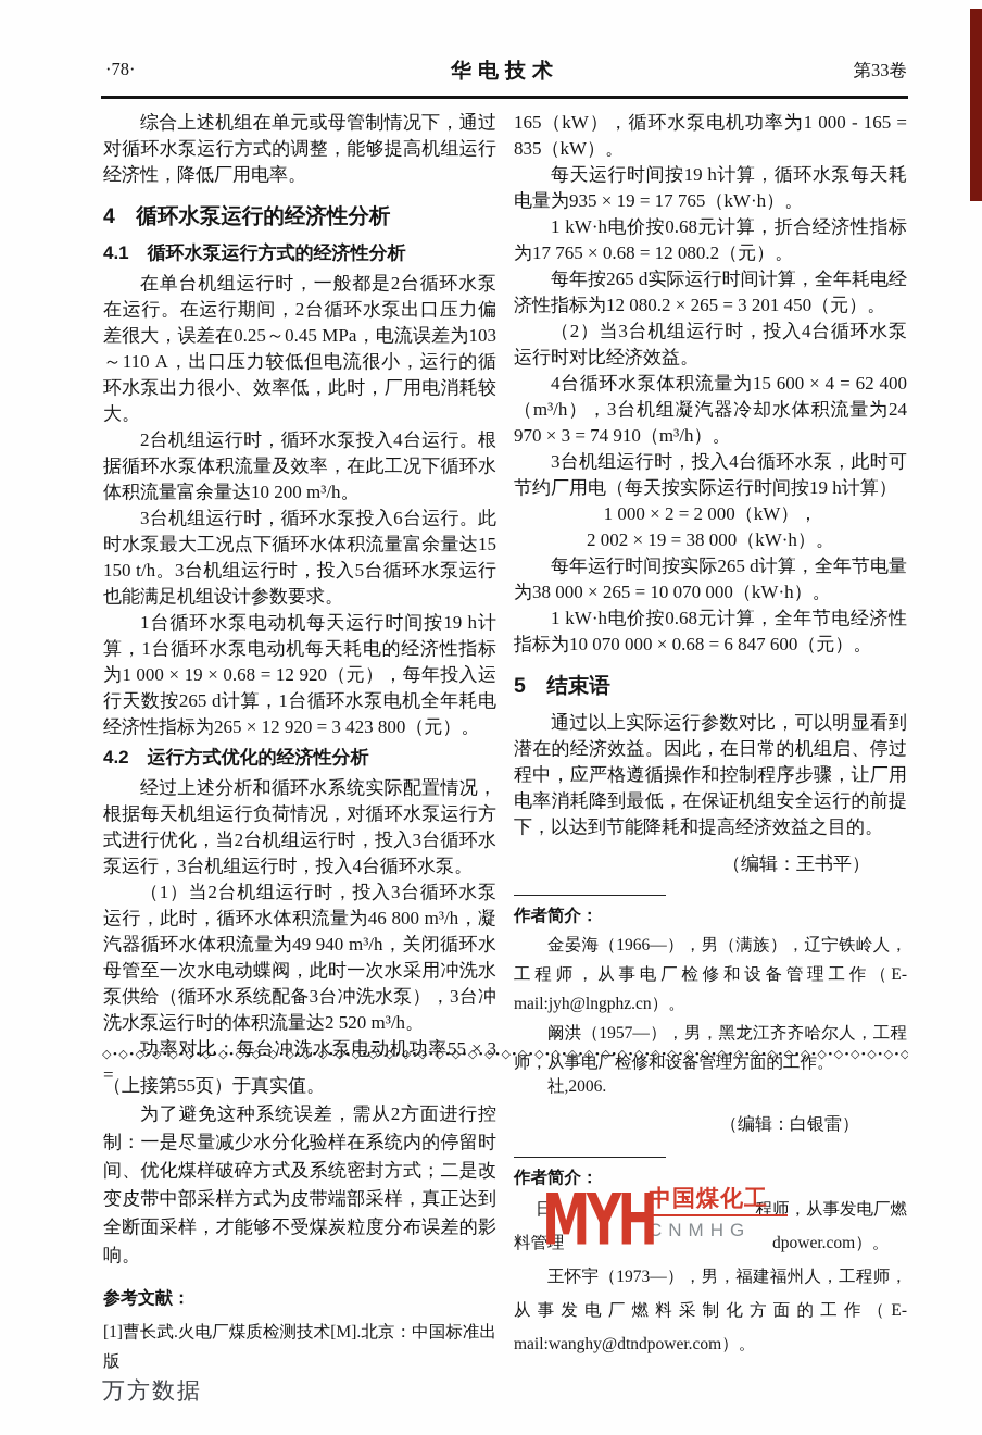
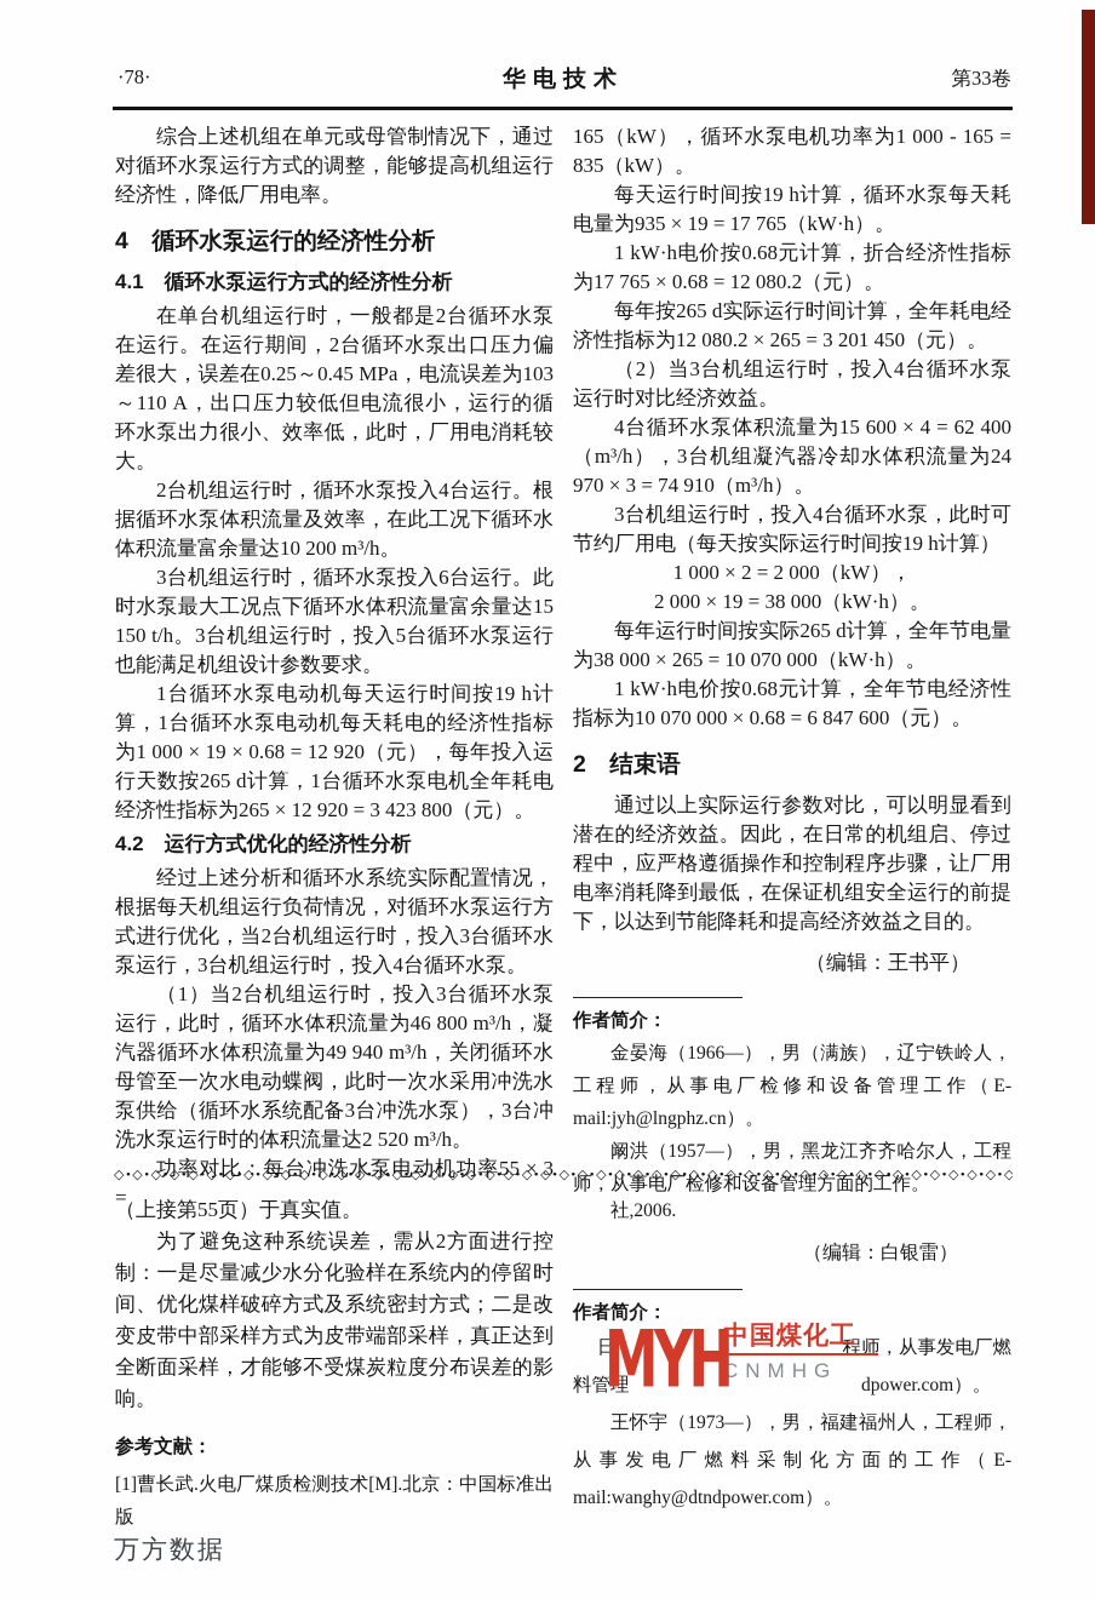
  ·78·
  华电技术
  第33卷
  综合上述机组在单元或母管制情况下，通过对循环水泵运行方式的调整，能够提高机组运行经济性，降低厂用电率。
  4 循环水泵运行的经济性分析
  4.1 循环水泵运行方式的经济性分析
  在单台机组运行时，一般都是2台循环水泵在运行。在运行期间，2台循环水泵出口压力偏差很大，误差在0.25～0.45 MPa，电流误差为103～110 A，出口压力较低但电流很小，运行的循环水泵出力很小、效率低，此时，厂用电消耗较大。
  2台机组运行时，循环水泵投入4台运行。根据循环水泵体积流量及效率，在此工况下循环水体积流量富余量达10 200 m³/h。
  3台机组运行时，循环水泵投入6台运行。此时水泵最大工况点下循环水体积流量富余量达15 150 t/h。3台机组运行时，投入5台循环水泵运行也能满足机组设计参数要求。
  1台循环水泵电动机每天运行时间按19 h计算，1台循环水泵电动机每天耗电的经济性指标为1 000 × 19 × 0.68 = 12 920（元），每年投入运行天数按265 d计算，1台循环水泵电机全年耗电经济性指标为265 × 12 920 = 3 423 800（元）。
  4.2 运行方式优化的经济性分析
  经过上述分析和循环水系统实际配置情况，根据每天机组运行负荷情况，对循环水泵运行方式进行优化，当2台机组运行时，投入3台循环水泵运行，3台机组运行时，投入4台循环水泵。
  （1）当2台机组运行时，投入3台循环水泵运行，此时，循环水体积流量为46 800 m³/h，凝汽器循环水体积流量为49 940 m³/h，关闭循环水母管至一次水电动蝶阀，此时一次水采用冲洗水泵供给（循环水系统配备3台冲洗水泵），3台冲洗水泵运行时的体积流量达2 520 m³/h。
  功率对比：每台冲洗水泵电动机功率55 × 3 =
  165（kW），循环水泵电机功率为1 000 - 165 = 835（kW）。
  每天运行时间按19 h计算，循环水泵每天耗电量为935 × 19 = 17 765（kW·h）。
  1 kW·h电价按0.68元计算，折合经济性指标为17 765 × 0.68 = 12 080.2（元）。
  每年按265 d实际运行时间计算，全年耗电经济性指标为12 080.2 × 265 = 3 201 450（元）。
  （2）当3台机组运行时，投入4台循环水泵运行时对比经济效益。
  4台循环水泵体积流量为15 600 × 4 = 62 400（m³/h），3台机组凝汽器冷却水体积流量为24 970 × 3 = 74 910（m³/h）。
  3台机组运行时，投入4台循环水泵，此时可节约厂用电（每天按实际运行时间按19 h计算）
  1 000 × 2 = 2 000（kW），
- 2 002 × 19 = 38 000（kW·h）。
+ 2 000 × 19 = 38 000（kW·h）。
  每年运行时间按实际265 d计算，全年节电量为38 000 × 265 = 10 070 000（kW·h）。
  1 kW·h电价按0.68元计算，全年节电经济性指标为10 070 000 × 0.68 = 6 847 600（元）。
- 5 结束语
+ 2 结束语
  通过以上实际运行参数对比，可以明显看到潜在的经济效益。因此，在日常的机组启、停过程中，应严格遵循操作和控制程序步骤，让厂用电率消耗降到最低，在保证机组安全运行的前提下，以达到节能降耗和提高经济效益之目的。
  （编辑：王书平）
  作者简介：
  金晏海（1966—），男（满族），辽宁铁岭人，工程师，从事电厂检修和设备管理工作（E-mail:jyh@lngphz.cn）。
  阚洪（1957—），男，黑龙江齐齐哈尔人，工程师，从事电厂检修和设备管理方面的工作。
  ◇•◇•◇•◇•◇•◇•◇•◇•◇•◇•◇•◇•◇•◇•◇•◇•◇•◇•◇•◇•◇•◇•◇•◇•◇•◇•◇•◇•◇•◇•◇•◇•◇•◇•◇•◇•◇•◇•◇•◇•◇•◇•◇•◇•◇•◇•◇•◇•◇
  （上接第55页）于真实值。
  为了避免这种系统误差，需从2方面进行控制：一是尽量减少水分化验样在系统内的停留时间、优化煤样破碎方式及系统密封方式；二是改变皮带中部采样方式为皮带端部采样，真正达到全断面采样，才能够不受煤炭粒度分布误差的影响。
  参考文献：
  [1]曹长武.火电厂煤质检测技术[M].北京：中国标准出版
  社,2006.
  （编辑：白银雷）
  作者简介：
  日
  程师，从事发电厂燃
  料管理
  dpower.com）。
  王怀宇（1973—），男，福建福州人，工程师，从事发电厂燃料采制化方面的工作（E-mail:wanghy@dtndpower.com）。
  MYH
  中国煤化工
  CNMHG
  万方数据
